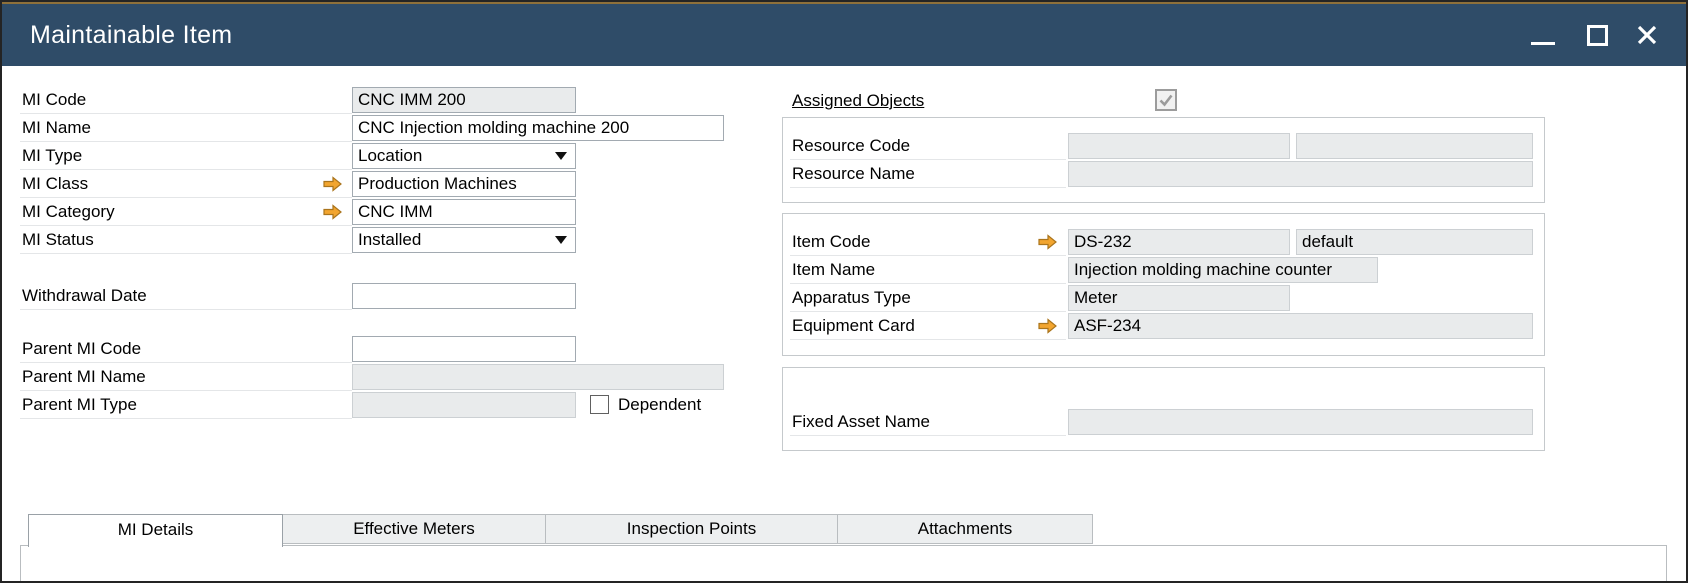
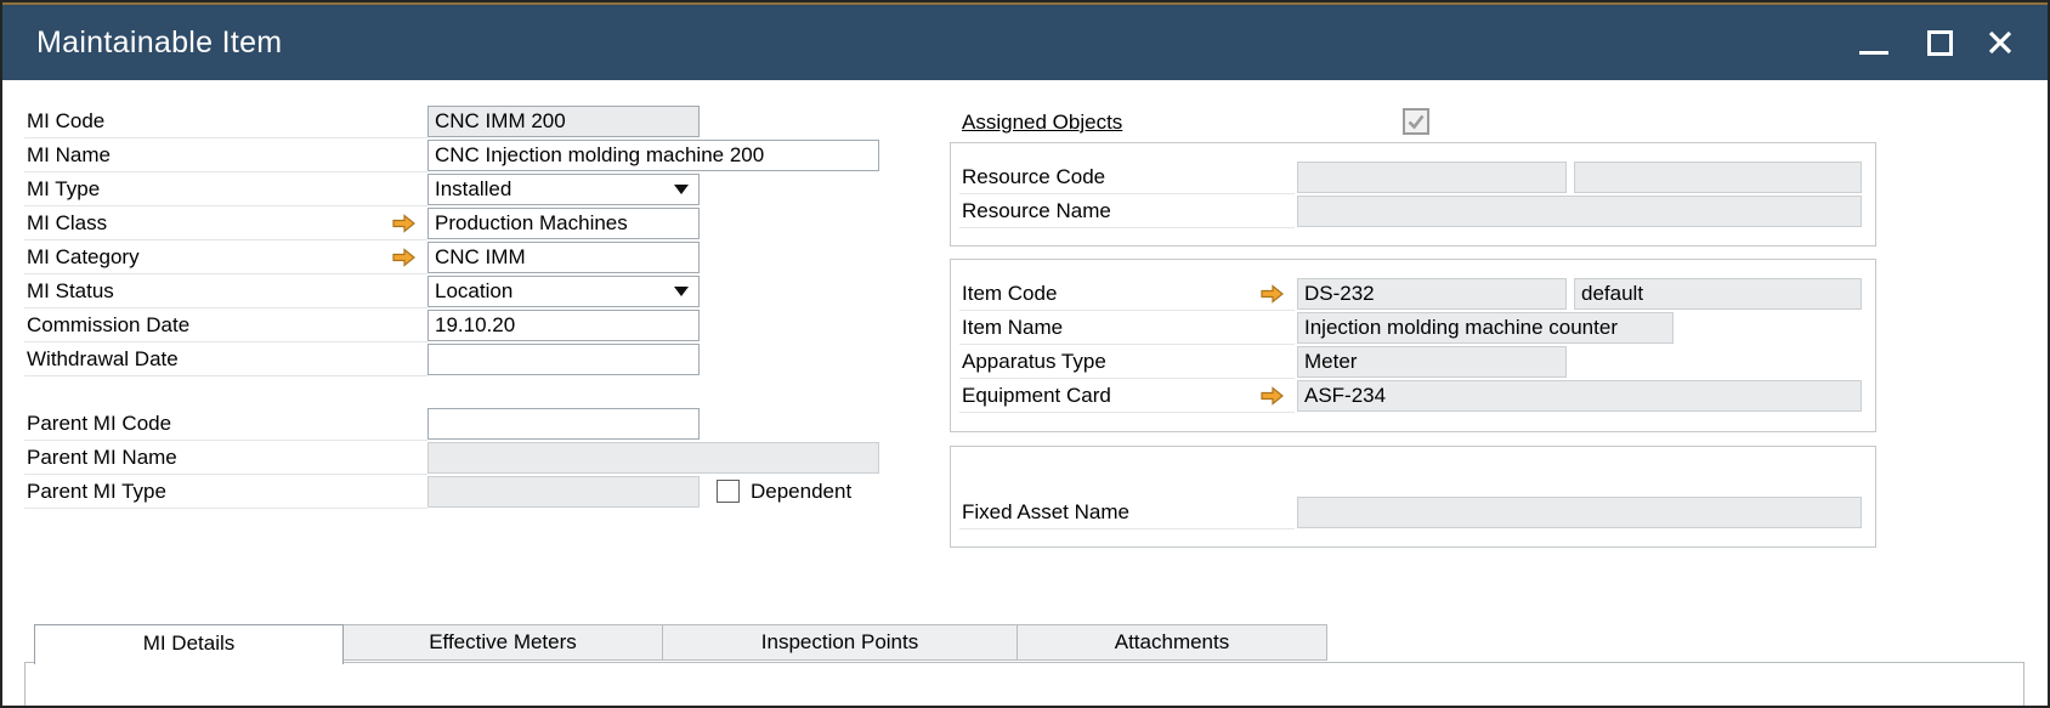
  Maintainable Item
  MI Code
  CNC IMM 200
  MI Name
  CNC Injection molding machine 200
  MI Type
- Location
+ Installed
  MI Class
  Production Machines
  MI Category
  CNC IMM
  MI Status
- Installed
+ Location
+ Commission Date
+ 19.10.20
  Withdrawal Date
  Parent MI Code
  Parent MI Name
  Parent MI Type
  Dependent
  Assigned Objects
  Resource Code
  Resource Name
  Item Code
  DS-232
  default
  Item Name
  Injection molding machine counter
  Apparatus Type
  Meter
  Equipment Card
  ASF-234
  Fixed Asset Name
  MI Details
  Effective Meters
  Inspection Points
  Attachments
